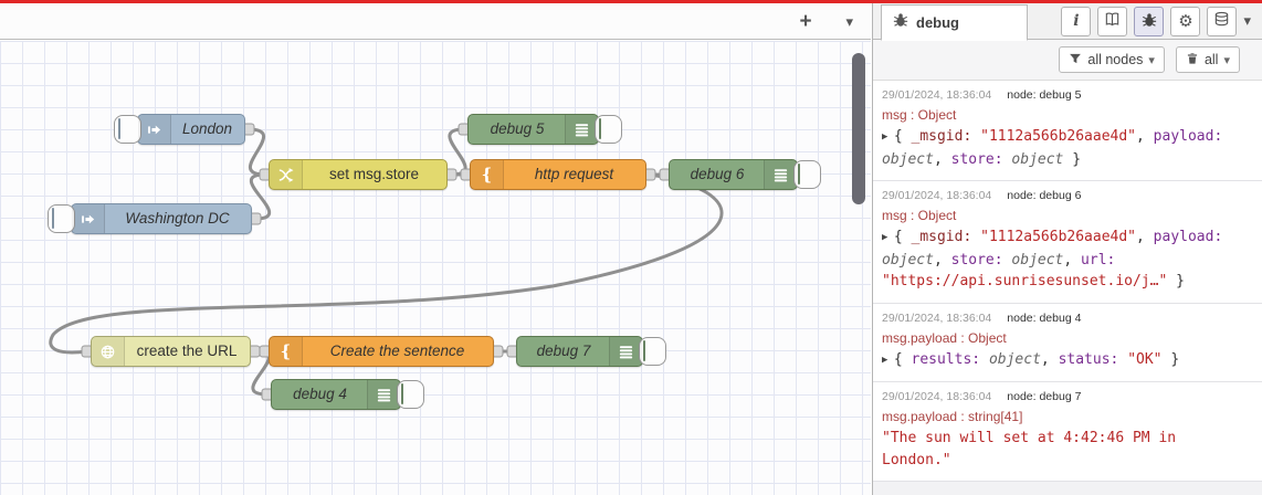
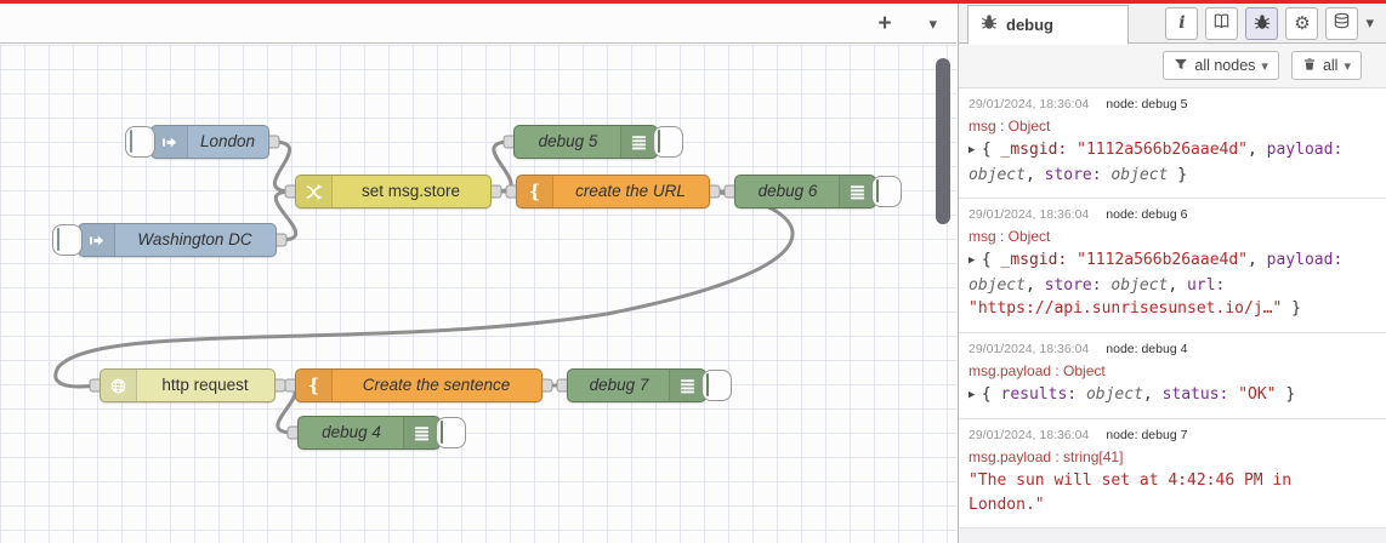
  +
  ▾
  London
  Washington DC
  set msg.store
  debug 5
  {
- http request
+ create the URL
  debug 6
- create the URL
+ http request
  {
  Create the sentence
  debug 7
  debug 4
  debug
  i
  ⚙
  ▾
  all nodes
  ▾
  all
  ▾
  29/01/2024, 18:36:04 node: debug 5
  msg : Object
  ▶ { _msgid: "1112a566b26aae4d", payload: object, store: object }
  29/01/2024, 18:36:04 node: debug 6
  msg : Object
  ▶ { _msgid: "1112a566b26aae4d", payload: object, store: object, url: "https://api.sunrisesunset.io/j…" }
  29/01/2024, 18:36:04 node: debug 4
  msg.payload : Object
  ▶ { results: object, status: "OK" }
  29/01/2024, 18:36:04 node: debug 7
  msg.payload : string[41]
  "The sun will set at 4:42:46 PM in London."
